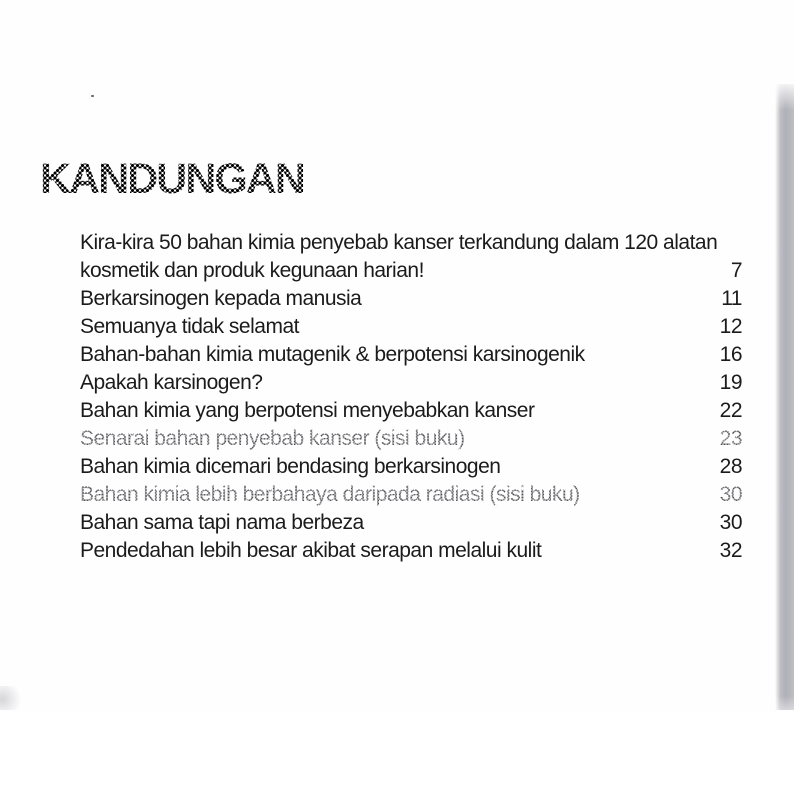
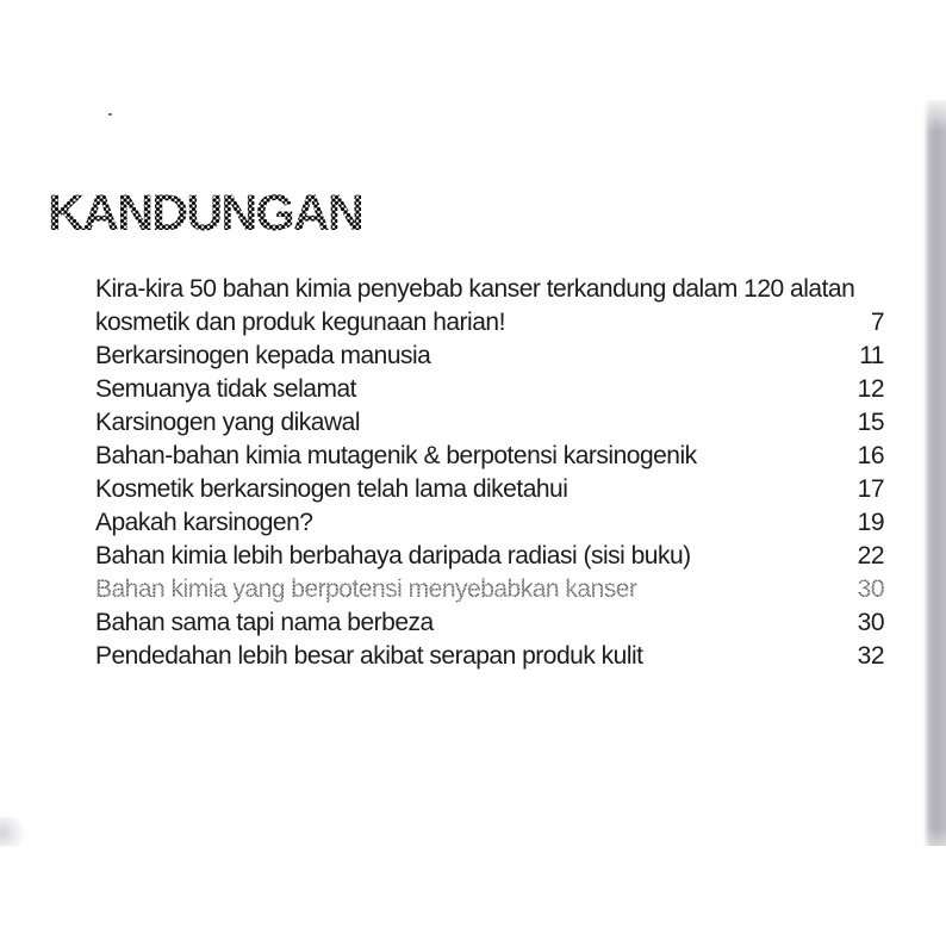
  KANDUNGAN
  Kira-kira 50 bahan kimia penyebab kanser terkandung dalam 120 alatan kosmetik dan produk kegunaan harian!
  7
  Berkarsinogen kepada manusia
  11
  Semuanya tidak selamat
  12
+ Karsinogen yang dikawal
+ 15
  Bahan-bahan kimia mutagenik & berpotensi karsinogenik
  16
+ Kosmetik berkarsinogen telah lama diketahui
+ 17
  Apakah karsinogen?
  19
- Bahan kimia yang berpotensi menyebabkan kanser
+ Bahan kimia lebih berbahaya daripada radiasi (sisi buku)
  22
- Senarai bahan penyebab kanser (sisi buku)
- 23
- Bahan kimia dicemari bendasing berkarsinogen
- 28
- Bahan kimia lebih berbahaya daripada radiasi (sisi buku)
+ Bahan kimia yang berpotensi menyebabkan kanser
  30
  Bahan sama tapi nama berbeza
  30
- Pendedahan lebih besar akibat serapan melalui kulit
+ Pendedahan lebih besar akibat serapan produk kulit
  32
